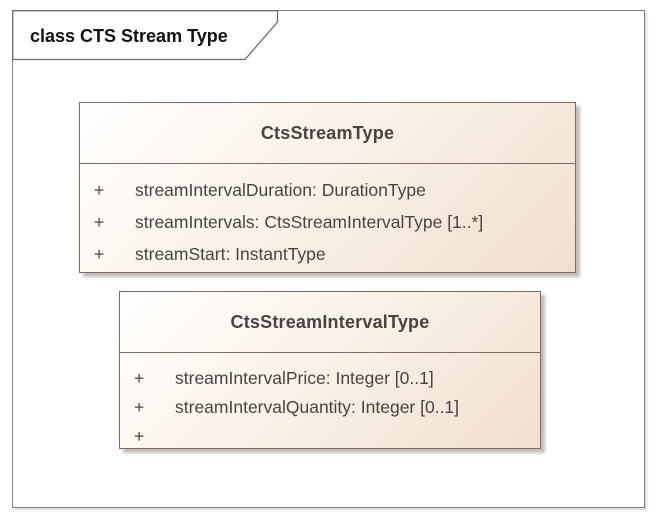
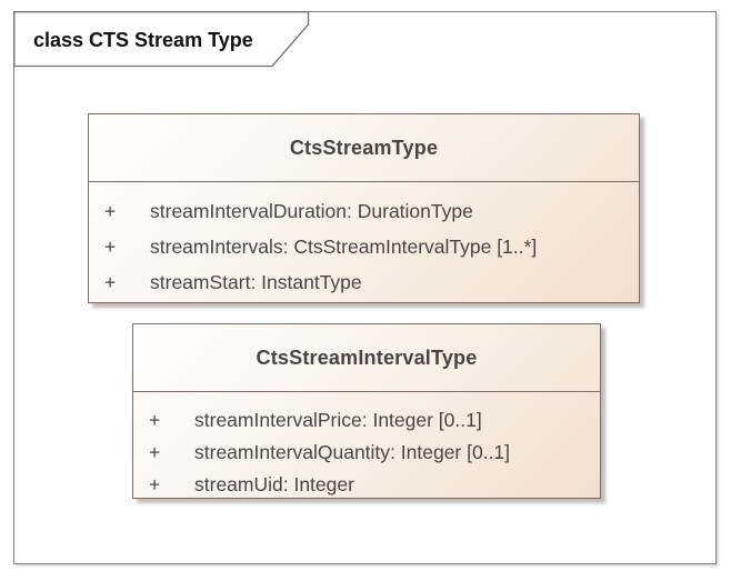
  class CTS Stream Type
  CtsStreamType
  +
  streamIntervalDuration: DurationType
  +
  streamIntervals: CtsStreamIntervalType [1..*]
  +
  streamStart: InstantType
  CtsStreamIntervalType
  +
  streamIntervalPrice: Integer [0..1]
  +
  streamIntervalQuantity: Integer [0..1]
  +
+ streamUid: Integer
